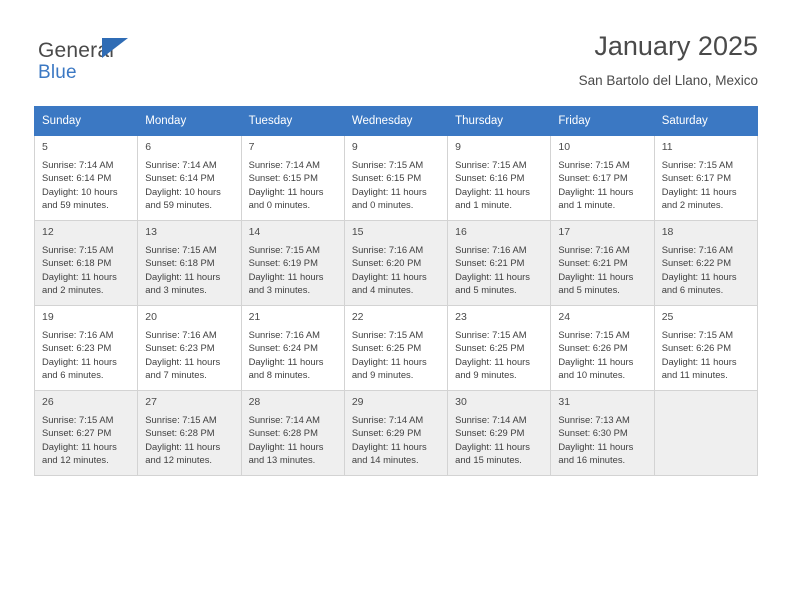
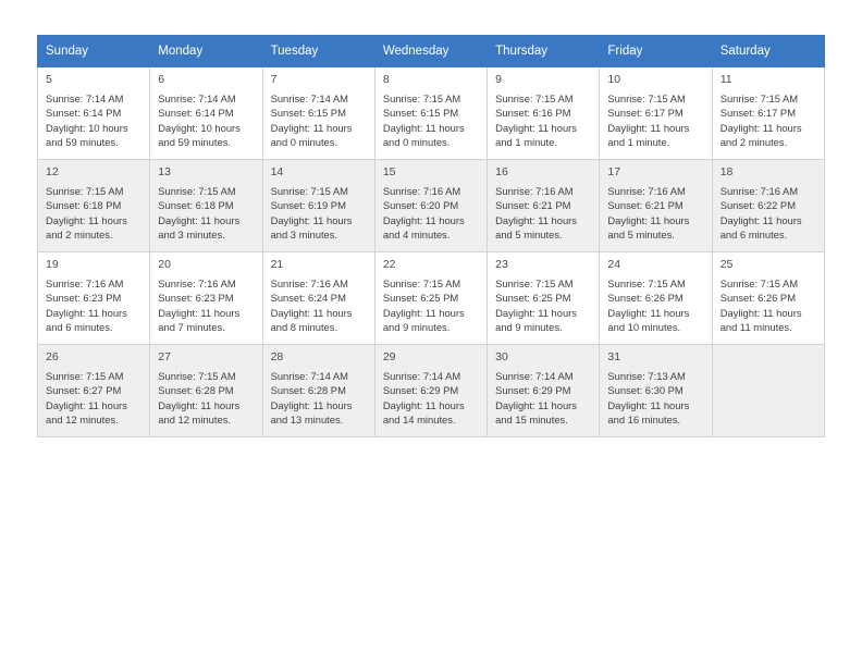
- General
- Blue
- January 2025
- San Bartolo del Llano, Mexico
  Sunday	Monday	Tuesday	Wednesday	Thursday	Friday	Saturday
- 5Sunrise: 7:14 AM Sunset: 6:14 PM Daylight: 10 hours and 59 minutes.	6Sunrise: 7:14 AM Sunset: 6:14 PM Daylight: 10 hours and 59 minutes.	7Sunrise: 7:14 AM Sunset: 6:15 PM Daylight: 11 hours and 0 minutes.	9Sunrise: 7:15 AM Sunset: 6:15 PM Daylight: 11 hours and 0 minutes.	9Sunrise: 7:15 AM Sunset: 6:16 PM Daylight: 11 hours and 1 minute.	10Sunrise: 7:15 AM Sunset: 6:17 PM Daylight: 11 hours and 1 minute.	11Sunrise: 7:15 AM Sunset: 6:17 PM Daylight: 11 hours and 2 minutes.
+ 5Sunrise: 7:14 AM Sunset: 6:14 PM Daylight: 10 hours and 59 minutes.	6Sunrise: 7:14 AM Sunset: 6:14 PM Daylight: 10 hours and 59 minutes.	7Sunrise: 7:14 AM Sunset: 6:15 PM Daylight: 11 hours and 0 minutes.	8Sunrise: 7:15 AM Sunset: 6:15 PM Daylight: 11 hours and 0 minutes.	9Sunrise: 7:15 AM Sunset: 6:16 PM Daylight: 11 hours and 1 minute.	10Sunrise: 7:15 AM Sunset: 6:17 PM Daylight: 11 hours and 1 minute.	11Sunrise: 7:15 AM Sunset: 6:17 PM Daylight: 11 hours and 2 minutes.
  12Sunrise: 7:15 AM Sunset: 6:18 PM Daylight: 11 hours and 2 minutes.	13Sunrise: 7:15 AM Sunset: 6:18 PM Daylight: 11 hours and 3 minutes.	14Sunrise: 7:15 AM Sunset: 6:19 PM Daylight: 11 hours and 3 minutes.	15Sunrise: 7:16 AM Sunset: 6:20 PM Daylight: 11 hours and 4 minutes.	16Sunrise: 7:16 AM Sunset: 6:21 PM Daylight: 11 hours and 5 minutes.	17Sunrise: 7:16 AM Sunset: 6:21 PM Daylight: 11 hours and 5 minutes.	18Sunrise: 7:16 AM Sunset: 6:22 PM Daylight: 11 hours and 6 minutes.
  19Sunrise: 7:16 AM Sunset: 6:23 PM Daylight: 11 hours and 6 minutes.	20Sunrise: 7:16 AM Sunset: 6:23 PM Daylight: 11 hours and 7 minutes.	21Sunrise: 7:16 AM Sunset: 6:24 PM Daylight: 11 hours and 8 minutes.	22Sunrise: 7:15 AM Sunset: 6:25 PM Daylight: 11 hours and 9 minutes.	23Sunrise: 7:15 AM Sunset: 6:25 PM Daylight: 11 hours and 9 minutes.	24Sunrise: 7:15 AM Sunset: 6:26 PM Daylight: 11 hours and 10 minutes.	25Sunrise: 7:15 AM Sunset: 6:26 PM Daylight: 11 hours and 11 minutes.
  26Sunrise: 7:15 AM Sunset: 6:27 PM Daylight: 11 hours and 12 minutes.	27Sunrise: 7:15 AM Sunset: 6:28 PM Daylight: 11 hours and 12 minutes.	28Sunrise: 7:14 AM Sunset: 6:28 PM Daylight: 11 hours and 13 minutes.	29Sunrise: 7:14 AM Sunset: 6:29 PM Daylight: 11 hours and 14 minutes.	30Sunrise: 7:14 AM Sunset: 6:29 PM Daylight: 11 hours and 15 minutes.	31Sunrise: 7:13 AM Sunset: 6:30 PM Daylight: 11 hours and 16 minutes.
